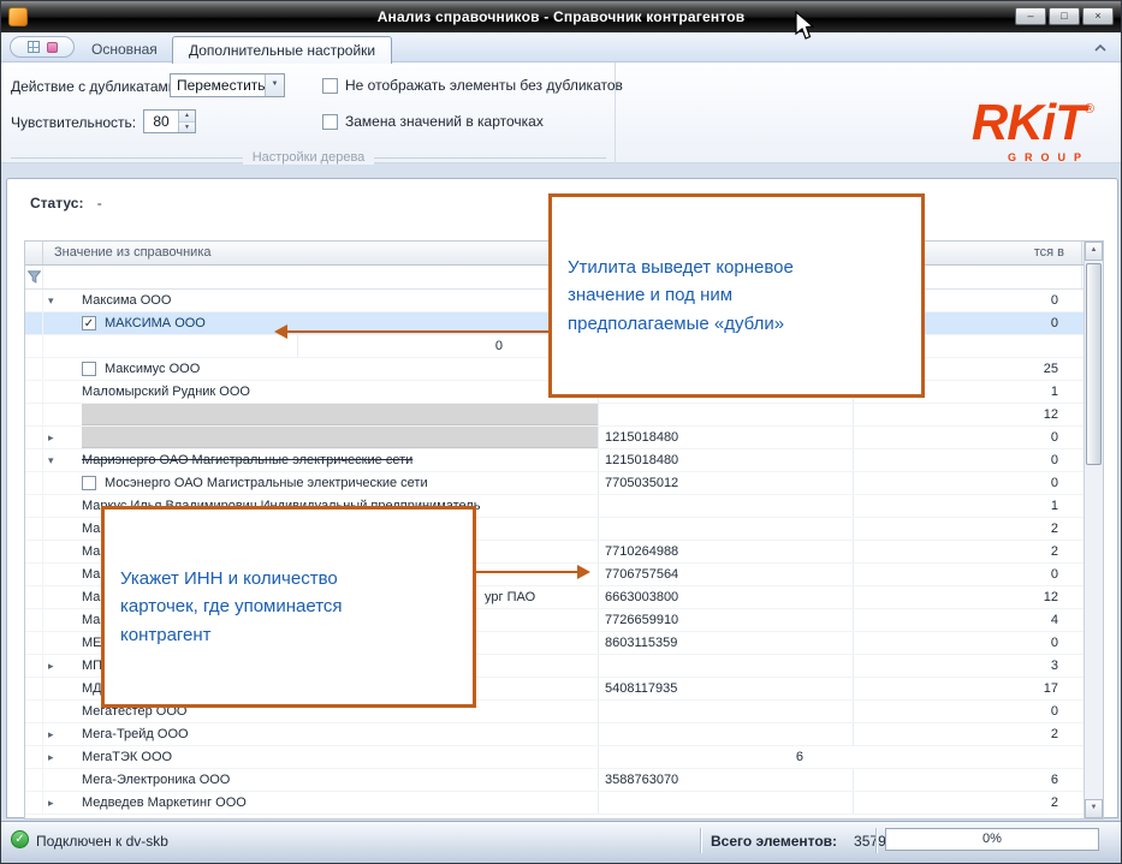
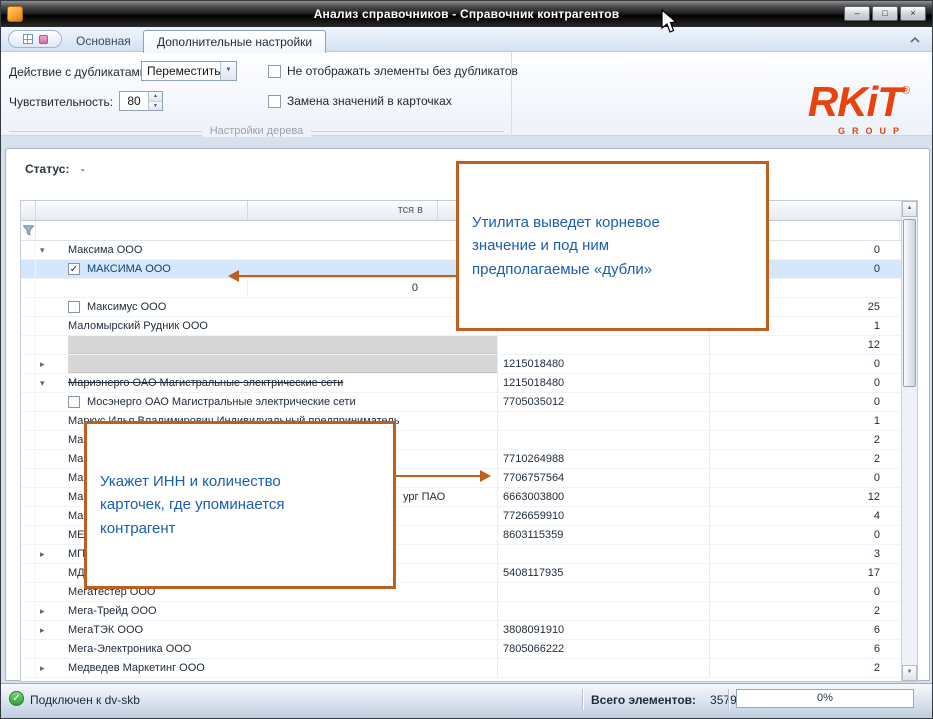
  Анализ справочников - Справочник контрагентов
  –
  □
  ×
  Основная
  Дополнительные настройки
  Действие с дубликатам
  Переместить
  Чувствительность:
  80
  Не отображать элементы без дубликатов
  Замена значений в карточках
  Настройки дерева
  RKiT®
  GROUP
  Статус: -
- Значение из справочника
  тся в
  ▾
  Максима ООО
  0
  ✓
  МАКСИМА ООО
  0
  0
  Максимус ООО
  25
  Маломырский Рудник ООО
  1
  12
  ▸
  1215018480
  0
  ▾
  Мариэнерго ОАО Магистральные электрические сети
  1215018480
  0
  Мосэнерго ОАО Магистральные электрические сети
  7705035012
  0
  1
  Ма
  2
  Ма
  7710264988
  2
  Ма
  7706757564
  0
  Ма
  ург ПАО
  6663003800
  12
  Ма
  7726659910
  4
  МЕ
  8603115359
  0
  ▸
  МП
  3
  МД
  5408117935
  17
  Мегатестер ООО
  0
  ▸
  Мега-Трейд ООО
  2
  ▸
  МегаТЭК ООО
+ 3808091910
  6
  Мега-Электроника ООО
- 3588763070
+ 7805066222
  6
  ▸
  Медведев Маркетинг ООО
  2
  Утилита выведет корневое
  значение и под ним
  предполагаемые «дубли»
  Укажет ИНН и количество
  карточек, где упоминается
  контрагент
  ✓
  Подключен к dv-skb
  Всего элементов:
  3579
  0%
